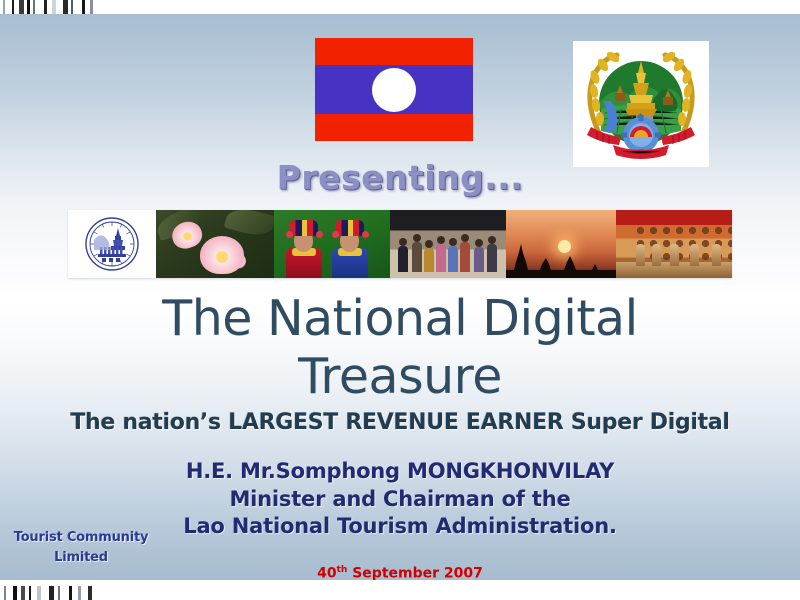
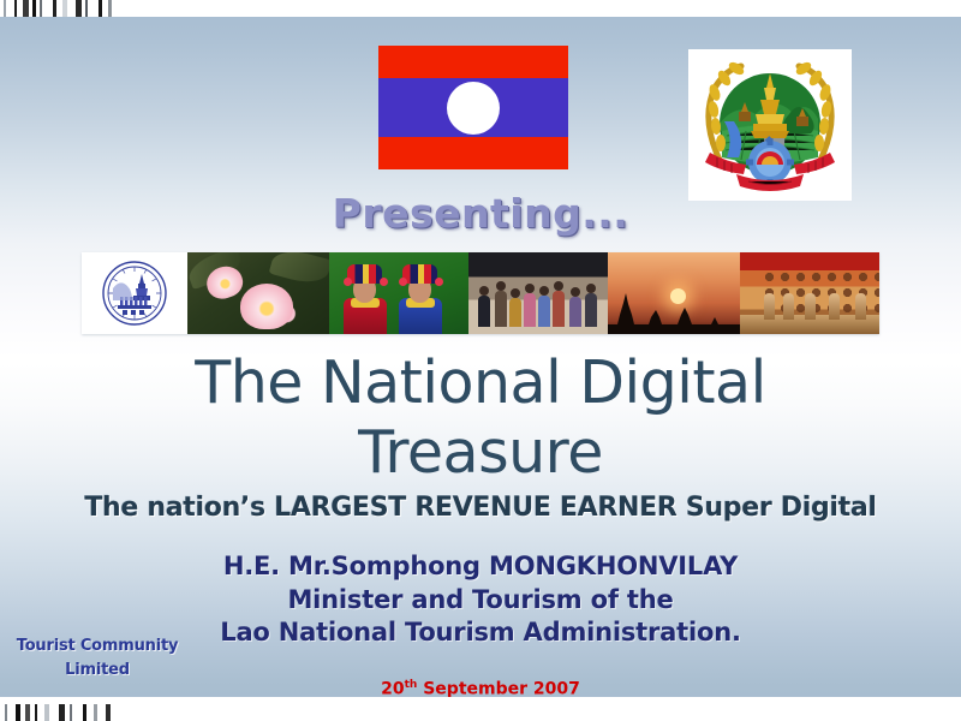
  Presenting...
  The National Digital Treasure
  The nation’s LARGEST REVENUE EARNER Super Digital
  H.E. Mr.Somphong MONGKHONVILAY
- Minister and Chairman of the
+ Minister and Tourism of the
  Lao National Tourism Administration.
- 40th September 2007
+ 20th September 2007
  Tourist Community Limited
